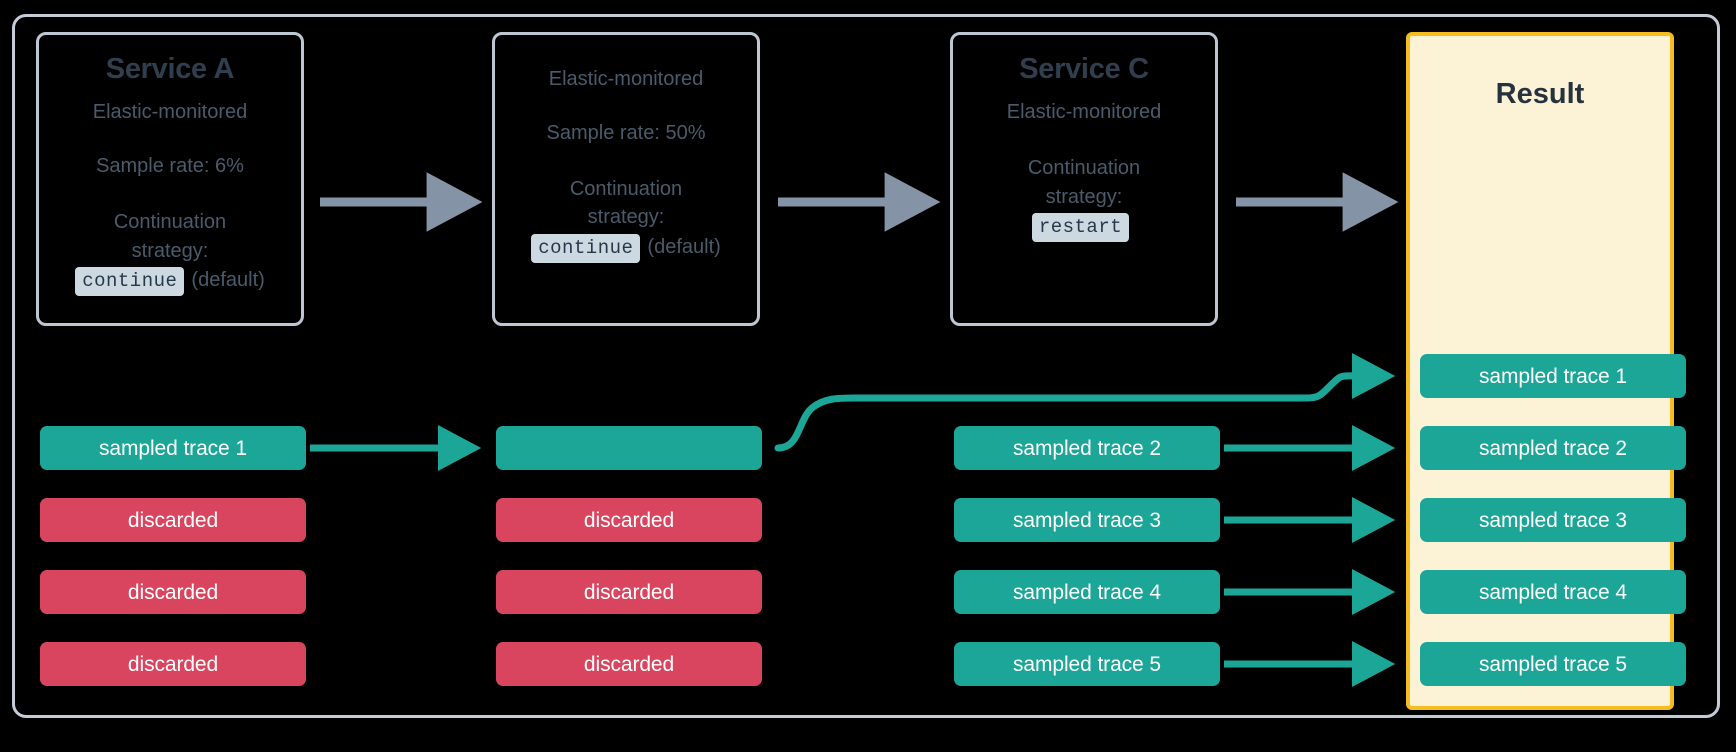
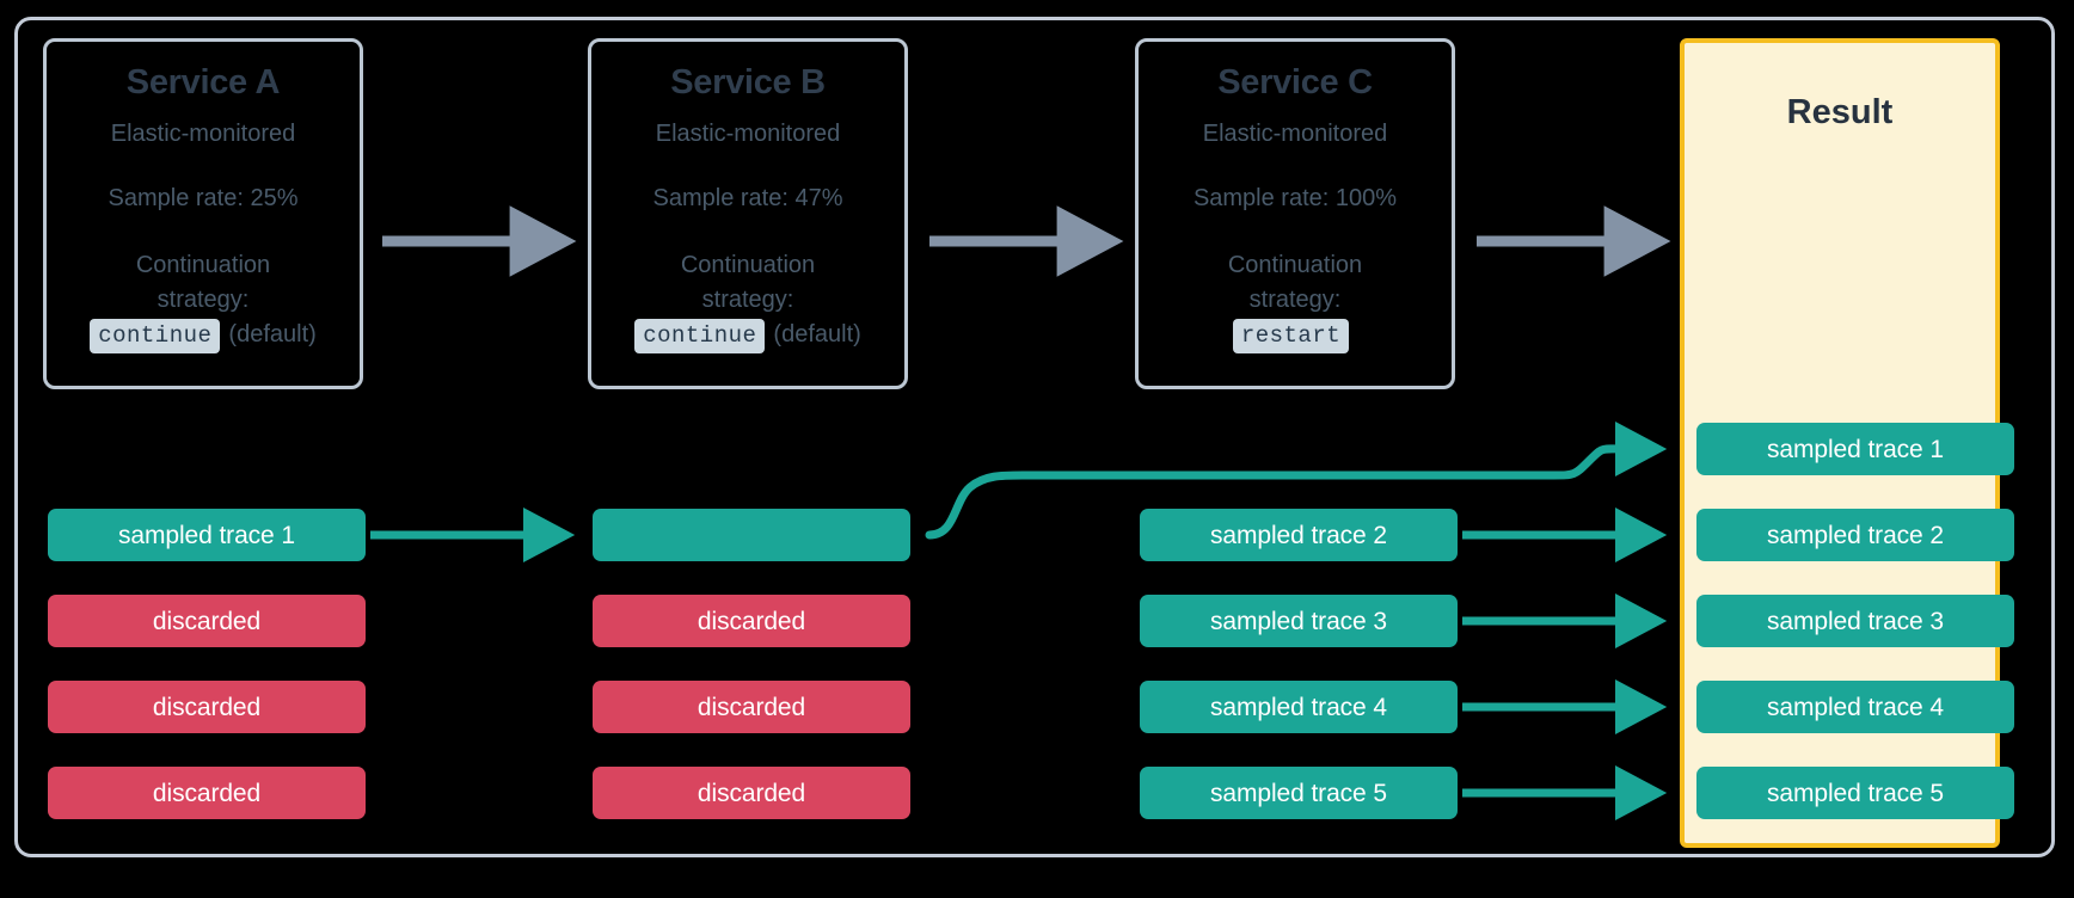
  Service A
  Elastic-monitored
- Sample rate: 6%
+ Sample rate: 25%
  Continuation
  strategy:
  continue (default)
+ Service B
  Elastic-monitored
- Sample rate: 50%
+ Sample rate: 47%
  Continuation
  strategy:
  continue (default)
  Service C
  Elastic-monitored
+ Sample rate: 100%
  Continuation
  strategy:
  restart
  Result
  sampled trace 1
  discarded
  discarded
  discarded
  discarded
  discarded
  discarded
  sampled trace 2
  sampled trace 3
  sampled trace 4
  sampled trace 5
  sampled trace 1
  sampled trace 2
  sampled trace 3
  sampled trace 4
  sampled trace 5
